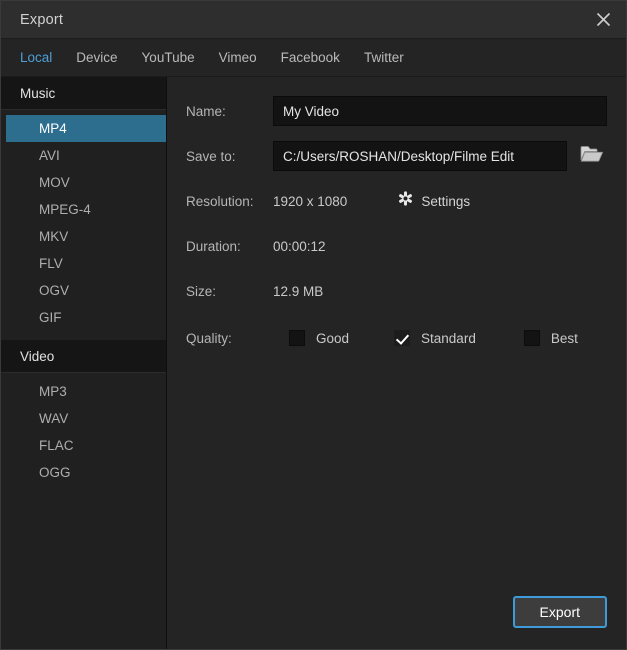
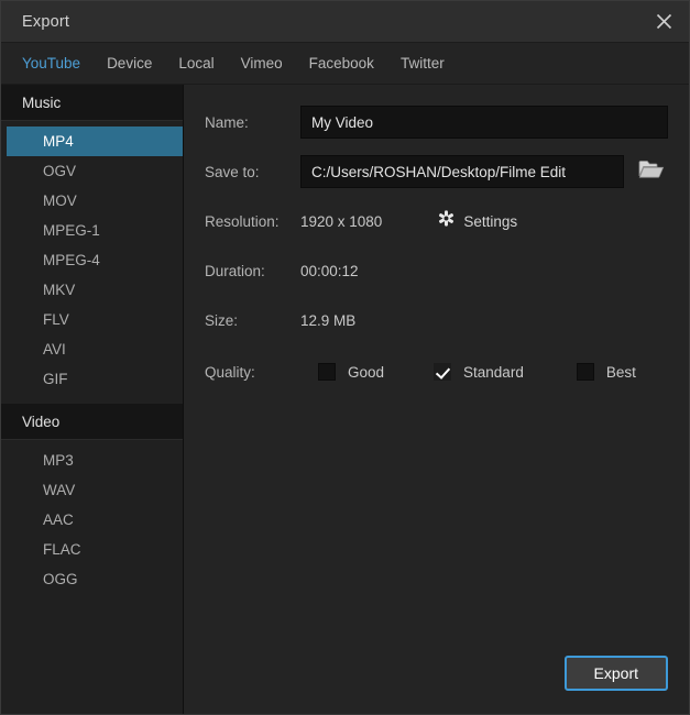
  Export
- Local
+ YouTube
  Device
- YouTube
+ Local
  Vimeo
  Facebook
  Twitter
  Music
  MP4
- AVI
+ OGV
  MOV
+ MPEG-1
  MPEG-4
  MKV
  FLV
- OGV
+ AVI
  GIF
  Video
  MP3
  WAV
+ AAC
  FLAC
  OGG
  Name:
  My Video
  Save to:
  C:/Users/ROSHAN/Desktop/Filme Edit
  Resolution:
  1920 x 1080
  Settings
  Duration:
  00:00:12
  Size:
  12.9 MB
  Quality:
  Good
  Standard
  Best
  Export
